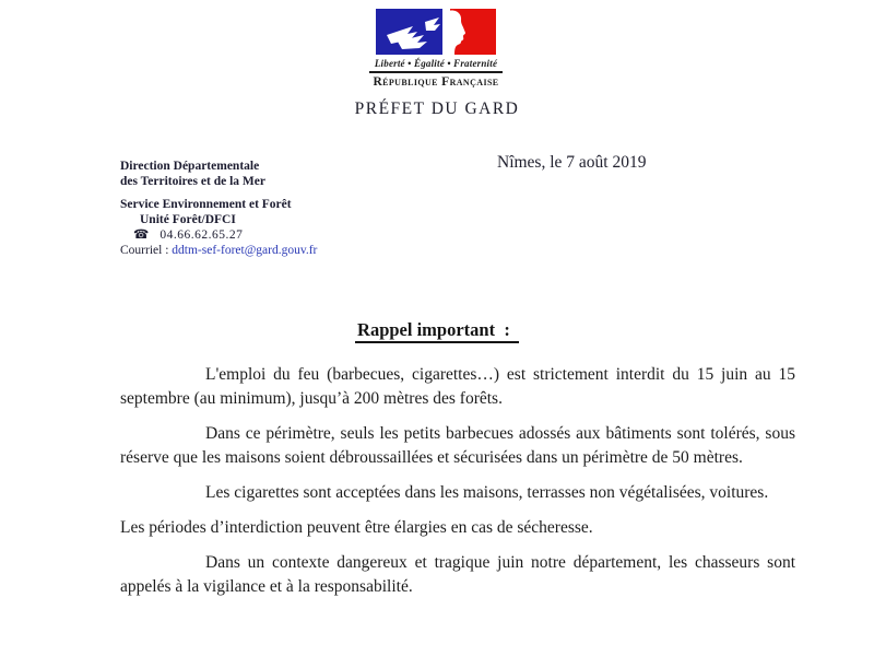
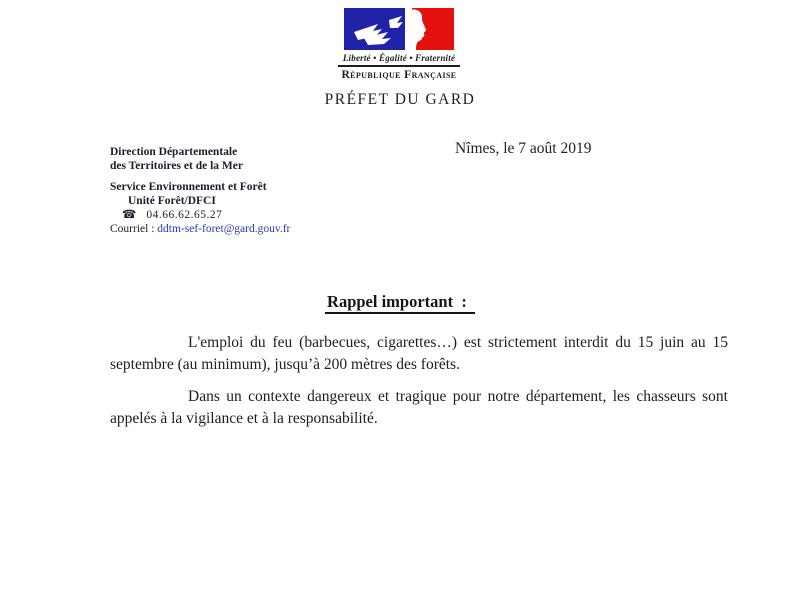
  Liberté • Égalité • Fraternité
  République Française
  PRÉFET DU GARD
  Direction Départementale
  des Territoires et de la Mer
  Service Environnement et Forêt
  Unité Forêt/DFCI
  ☎ 04.66.62.65.27
  Courriel : ddtm-sef-foret@gard.gouv.fr
  Nîmes, le 7 août 2019
  Rappel important :
  L'emploi du feu (barbecues, cigarettes…) est strictement interdit du 15 juin au 15 septembre (au minimum), jusqu’à 200 mètres des forêts.
- Dans ce périmètre, seuls les petits barbecues adossés aux bâtiments sont tolérés, sous réserve que les maisons soient débroussaillées et sécurisées dans un périmètre de 50 mètres.
- Les cigarettes sont acceptées dans les maisons, terrasses non végétalisées, voitures.
- Les périodes d’interdiction peuvent être élargies en cas de sécheresse.
- Dans un contexte dangereux et tragique juin notre département, les chasseurs sont appelés à la vigilance et à la responsabilité.
+ Dans un contexte dangereux et tragique pour notre département, les chasseurs sont appelés à la vigilance et à la responsabilité.
